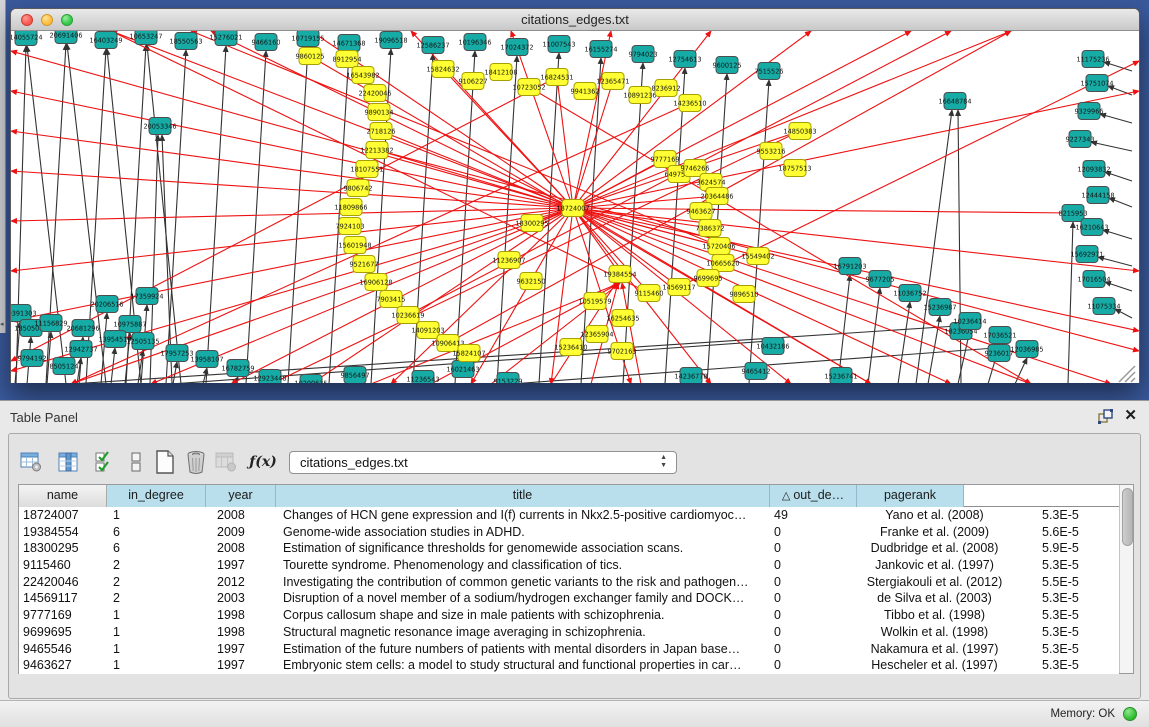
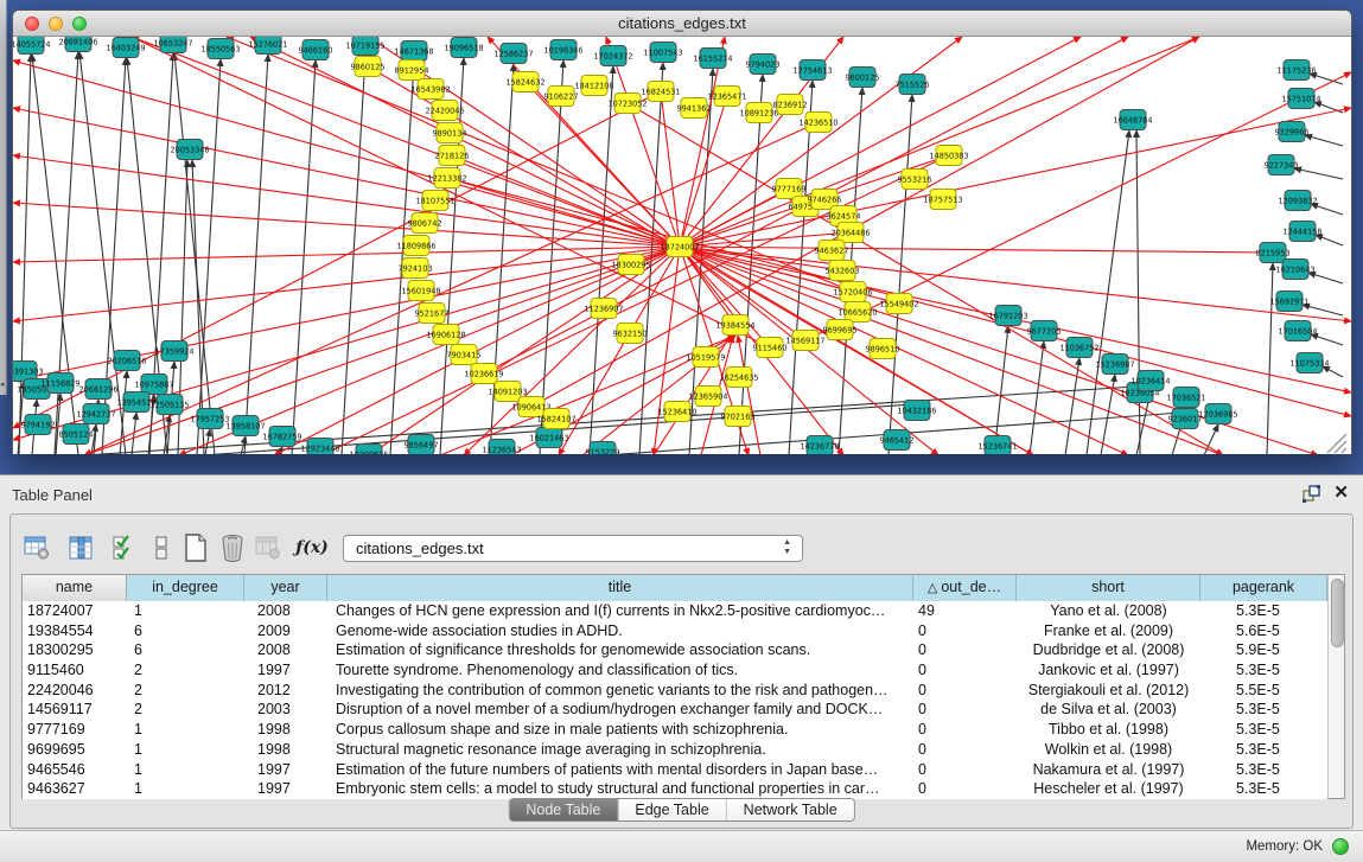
  citations_edges.txt
  14055724
  16403249
  10653247
  18550563
  15276021
  9466160
  10719155
  14671368
  19096518
  12586237
  10196346
  17024372
  11007543
  16155274
  9794023
  12754613
  9600125
  7515526
  20053346
  16648784
  391303
  185050
  11156829
  20681296
  20206516
  17359924
  10975887
  13954519
  12942737
  12505135
  17957253
  13958107
  16782759
  12923448
  9794192
  8505124
  9856497
  11236543
  16021463
  9153229
  14236778
  9465412
  10432186
  15236741
  18236054
  9236017
  16791203
  9677205
  11036752
  15236987
  10236414
  17036521
  12036985
  11175236
  15751074
  9329966
  9227343
  12093832
  12444158
  8215953
  16210643
  15692971
  17016504
  11075334
  18724007
  9860125
  8912954
  16543982
  22420046
  9890134
  2718126
  12213382
  18107551
  9806742
  11809866
  7924103
  15601948
  9521677
  16906128
  7903415
  10236619
  14091203
  15824632
  9106227
  18412108
  10723052
  16824531
  9941362
  12365471
  10891236
  8236912
  14236510
  9777169
  64975
  9746266
  3624574
  20364486
  9463627
- 7386372
+ 5432603
  15720406
  10665620
  9699695
  14569117
  19384554
  9115460
  10519579
  16254635
  12365904
  9702163
  15236410
  18300295
  11236907
  9632150
  10906413
  15824107
  14850383
  18757513
  9553216
  15549402
  9896510
  Table Panel
  ✕
  ƒ(x)
  citations_edges.txt
  name
  in_degree
  year
  title
  △ out_de…
+ short
  pagerank
  18724007
  1
  2008
  Changes of HCN gene expression and I(f) currents in Nkx2.5-positive cardiomyoc…
  49
  Yano et al. (2008)
  5.3E-5
  19384554
  6
  2009
  Genome-wide association studies in ADHD.
  0
  Franke et al. (2009)
  5.6E-5
  18300295
  6
  2008
  Estimation of significance thresholds for genomewide association scans.
  0
  Dudbridge et al. (2008)
  5.9E-5
  9115460
  2
  1997
  Tourette syndrome. Phenomenology and classification of tics.
  0
  Jankovic et al. (1997)
  5.3E-5
  22420046
  2
  2012
  Investigating the contribution of common genetic variants to the risk and pathogen…
  0
  Stergiakouli et al. (2012)
  5.5E-5
  14569117
  2
  2003
  Disruption of a novel member of a sodium/hydrogen exchanger family and DOCK…
  0
  de Silva et al. (2003)
  5.3E-5
  9777169
  1
  1998
  Corpus callosum shape and size in male patients with schizophrenia.
  0
  Tibbo et al. (1998)
  5.3E-5
  9699695
  1
  1998
  Structural magnetic resonance image averaging in schizophrenia.
  0
  Wolkin et al. (1998)
  5.3E-5
  9465546
  1
  1997
  Estimation of the future numbers of patients with mental disorders in Japan base…
  0
  Nakamura et al. (1997)
  5.3E-5
  9463627
  1
  1997
  Embryonic stem cells: a model to study structural and functional properties in car…
  0
  Hescheler et al. (1997)
  5.3E-5
+ Node Table
+ Edge Table
+ Network Table
  Memory: OK
